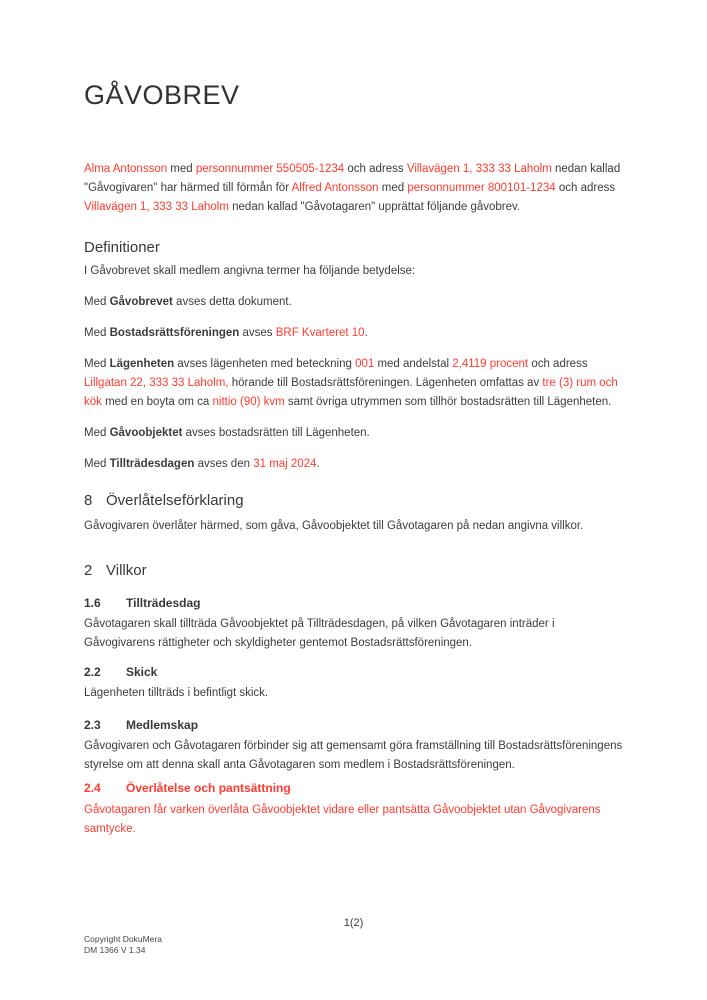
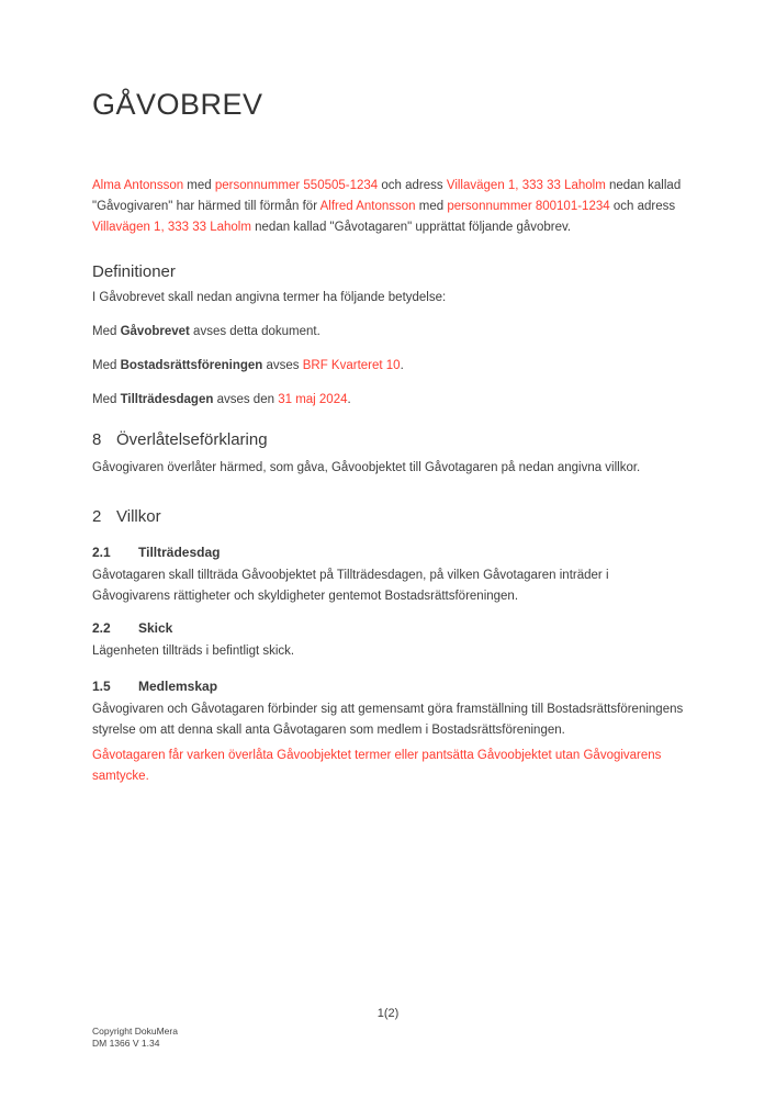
  GÅVOBREV
  Alma Antonsson med personnummer 550505-1234 och adress Villavägen 1, 333 33 Laholm nedan kallad "Gåvogivaren" har härmed till förmån för Alfred Antonsson med personnummer 800101-1234 och adress Villavägen 1, 333 33 Laholm nedan kallad "Gåvotagaren" upprättat följande gåvobrev.
  Definitioner
- I Gåvobrevet skall medlem angivna termer ha följande betydelse:
+ I Gåvobrevet skall nedan angivna termer ha följande betydelse:
  Med Gåvobrevet avses detta dokument.
  Med Bostadsrättsföreningen avses BRF Kvarteret 10.
- Med Lägenheten avses lägenheten med beteckning 001 med andelstal 2,4119 procent och adress Lillgatan 22, 333 33 Laholm, hörande till Bostadsrättsföreningen. Lägenheten omfattas av tre (3) rum och kök med en boyta om ca nittio (90) kvm samt övriga utrymmen som tillhör bostadsrätten till Lägenheten.
- Med Gåvoobjektet avses bostadsrätten till Lägenheten.
  Med Tillträdesdagen avses den 31 maj 2024.
  8 Överlåtelseförklaring
  Gåvogivaren överlåter härmed, som gåva, Gåvoobjektet till Gåvotagaren på nedan angivna villkor.
  2 Villkor
- 1.6 Tillträdesdag
+ 2.1 Tillträdesdag
  Gåvotagaren skall tillträda Gåvoobjektet på Tillträdesdagen, på vilken Gåvotagaren inträder i Gåvogivarens rättigheter och skyldigheter gentemot Bostadsrättsföreningen.
  2.2 Skick
  Lägenheten tillträds i befintligt skick.
- 2.3 Medlemskap
+ 1.5 Medlemskap
  Gåvogivaren och Gåvotagaren förbinder sig att gemensamt göra framställning till Bostadsrättsföreningens styrelse om att denna skall anta Gåvotagaren som medlem i Bostadsrättsföreningen.
- 2.4 Överlåtelse och pantsättning
- Gåvotagaren får varken överlåta Gåvoobjektet vidare eller pantsätta Gåvoobjektet utan Gåvogivarens samtycke.
+ Gåvotagaren får varken överlåta Gåvoobjektet termer eller pantsätta Gåvoobjektet utan Gåvogivarens samtycke.
  1(2)
  Copyright DokuMera
  DM 1366 V 1.34
